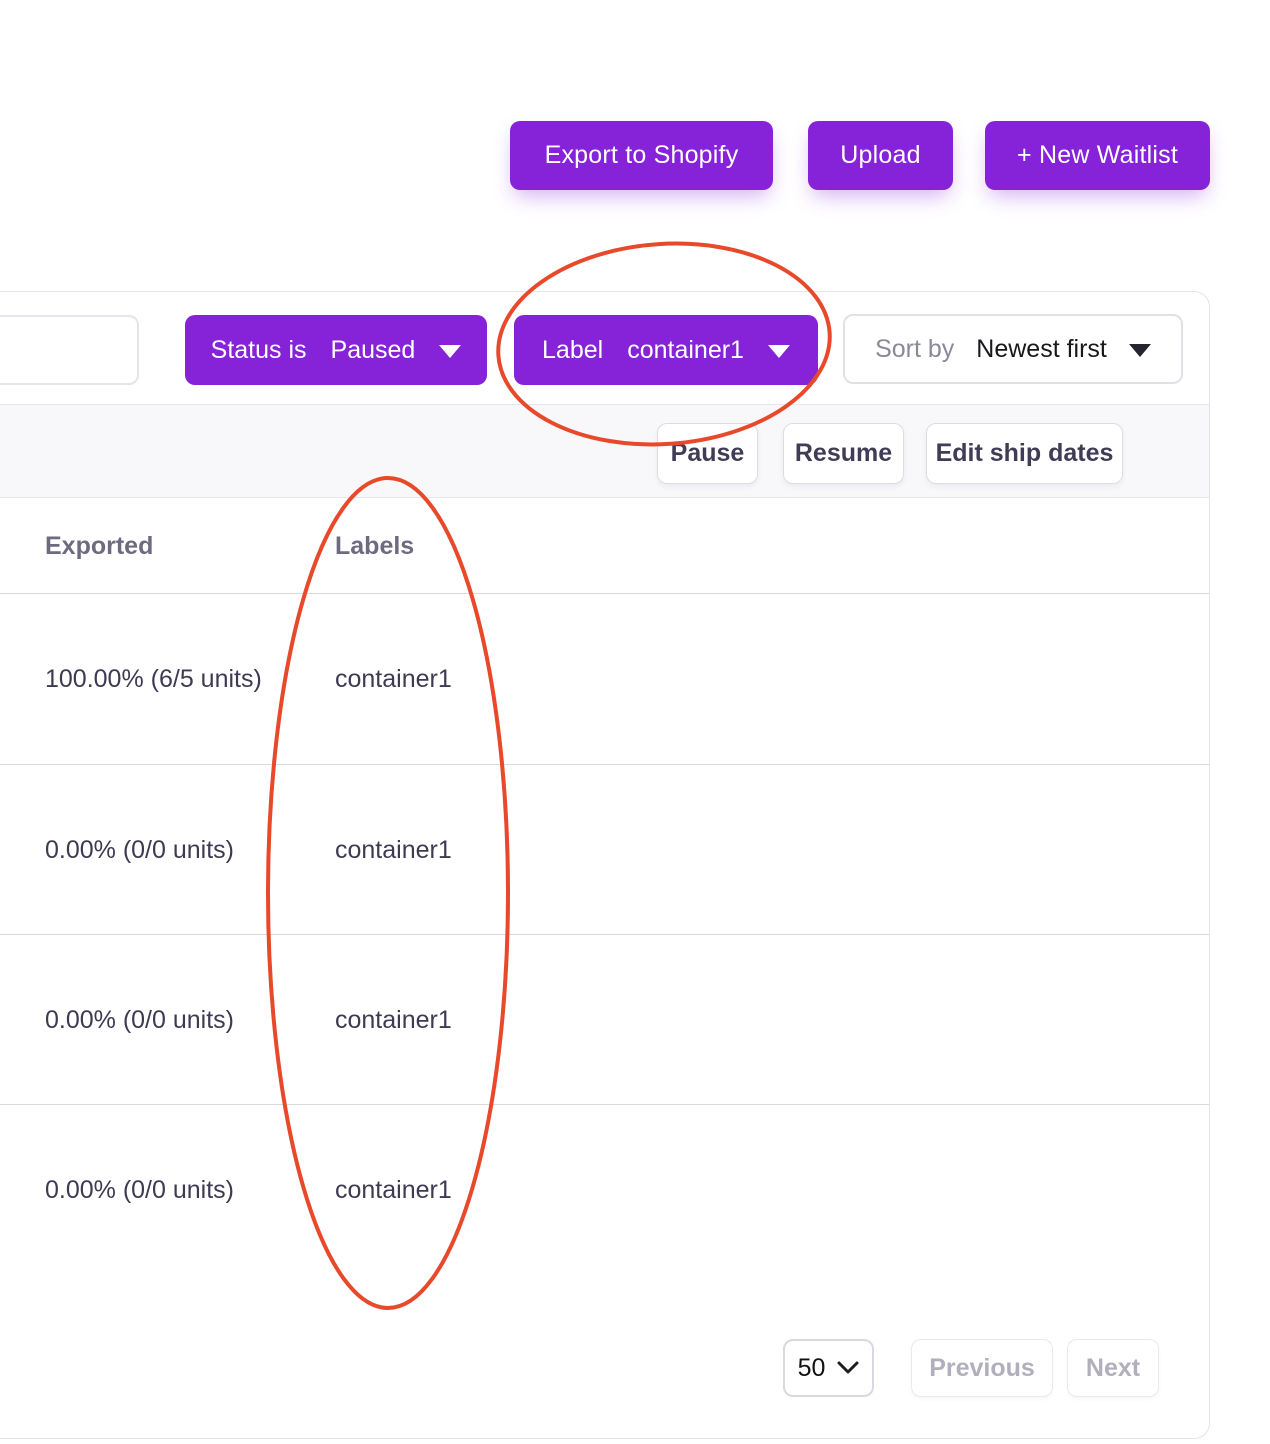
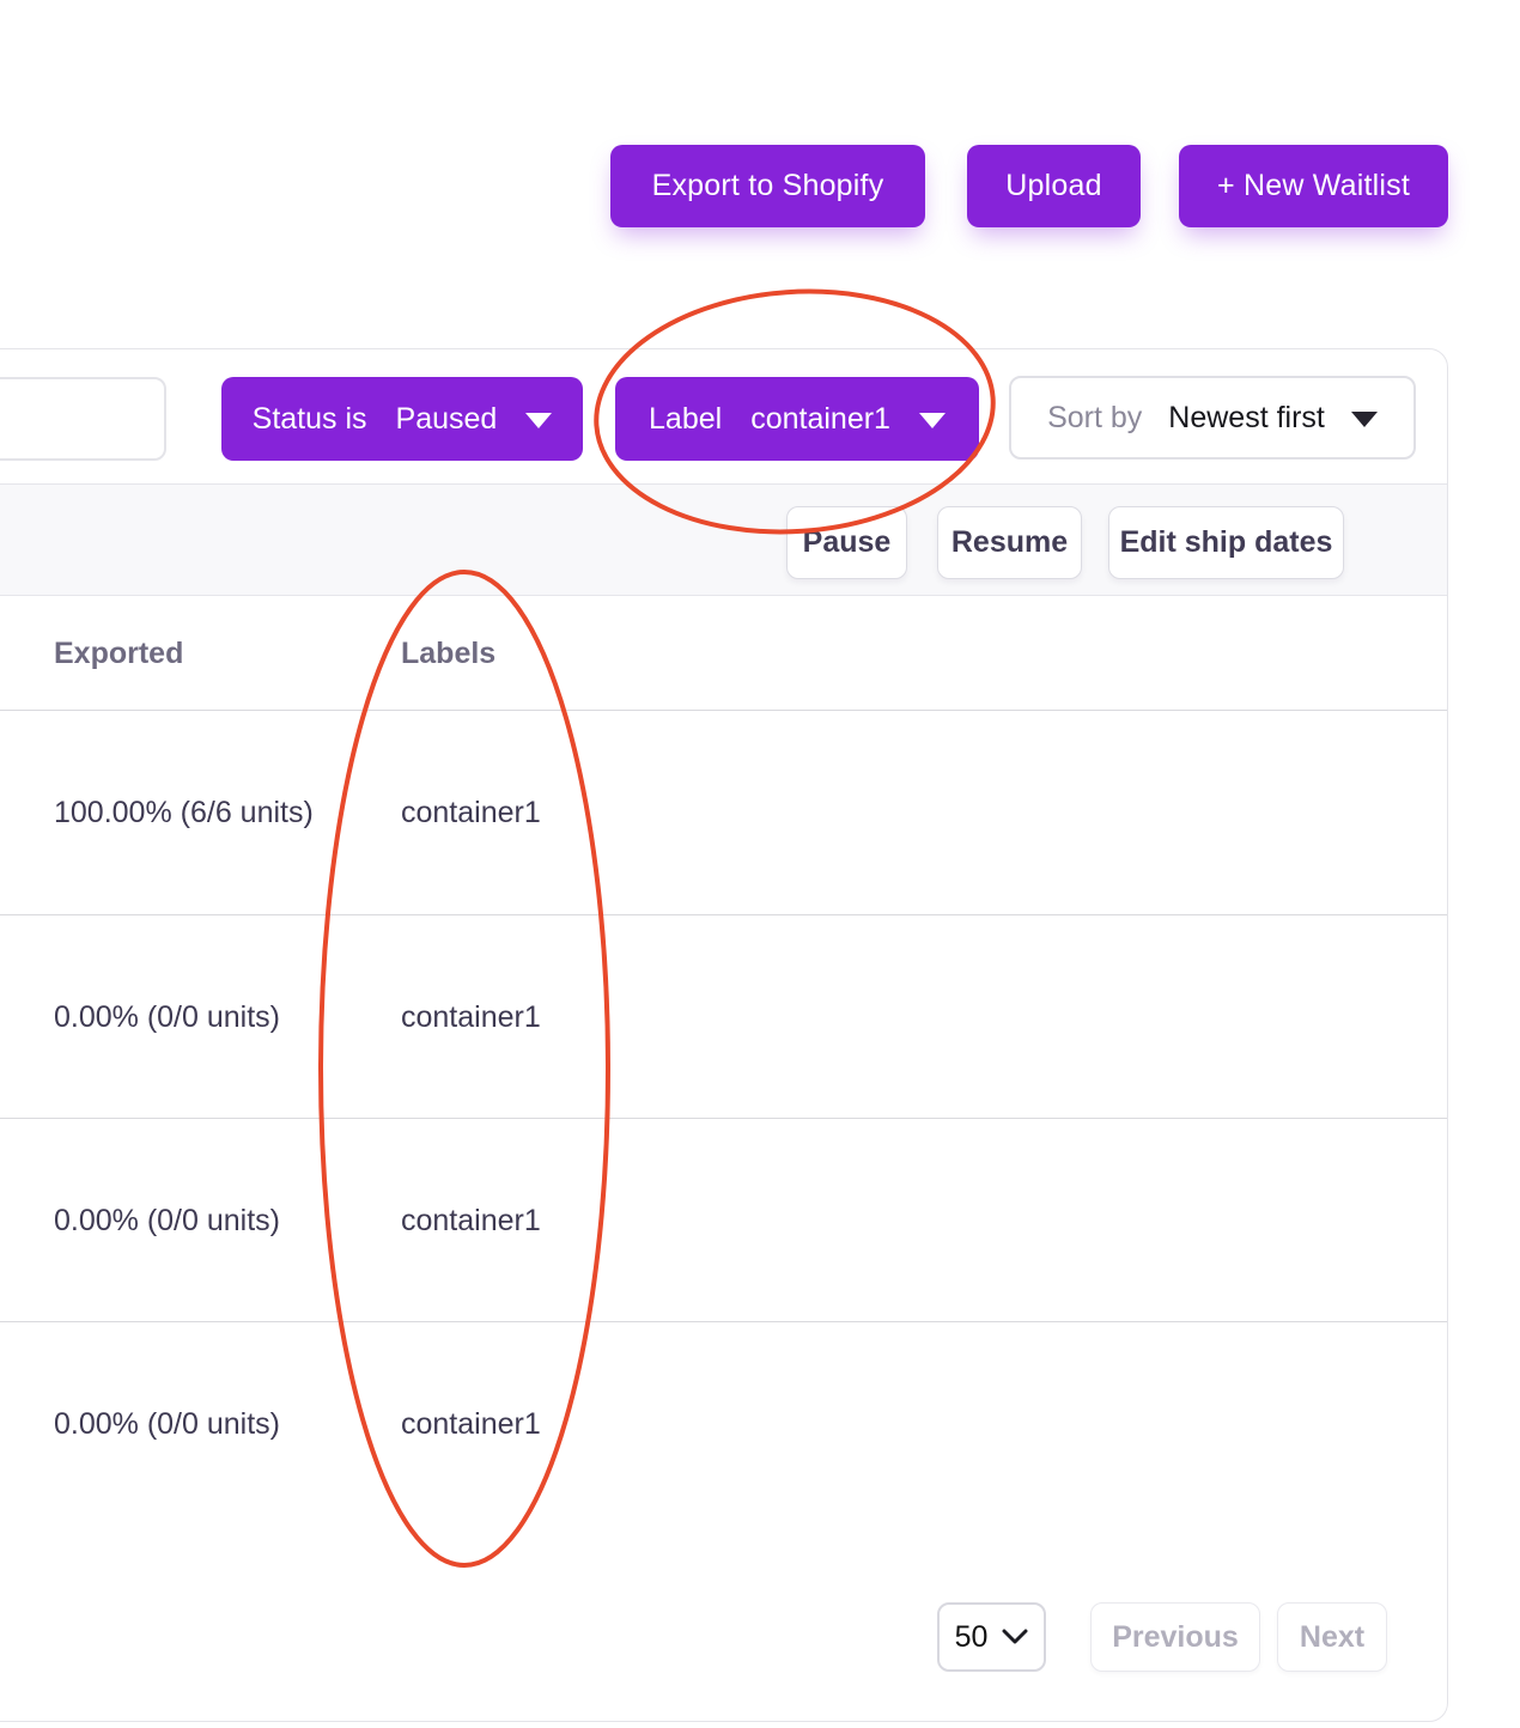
  Export to Shopify
  Upload
  + New Waitlist
  Status is
  Paused
  Label
  container1
  Sort by
  Newest first
  Pause
  Resume
  Edit ship dates
  Exported
  Labels
- 100.00% (6/5 units)
+ 100.00% (6/6 units)
  container1
  0.00% (0/0 units)
  container1
  0.00% (0/0 units)
  container1
  0.00% (0/0 units)
  container1
  50
  Previous
  Next
